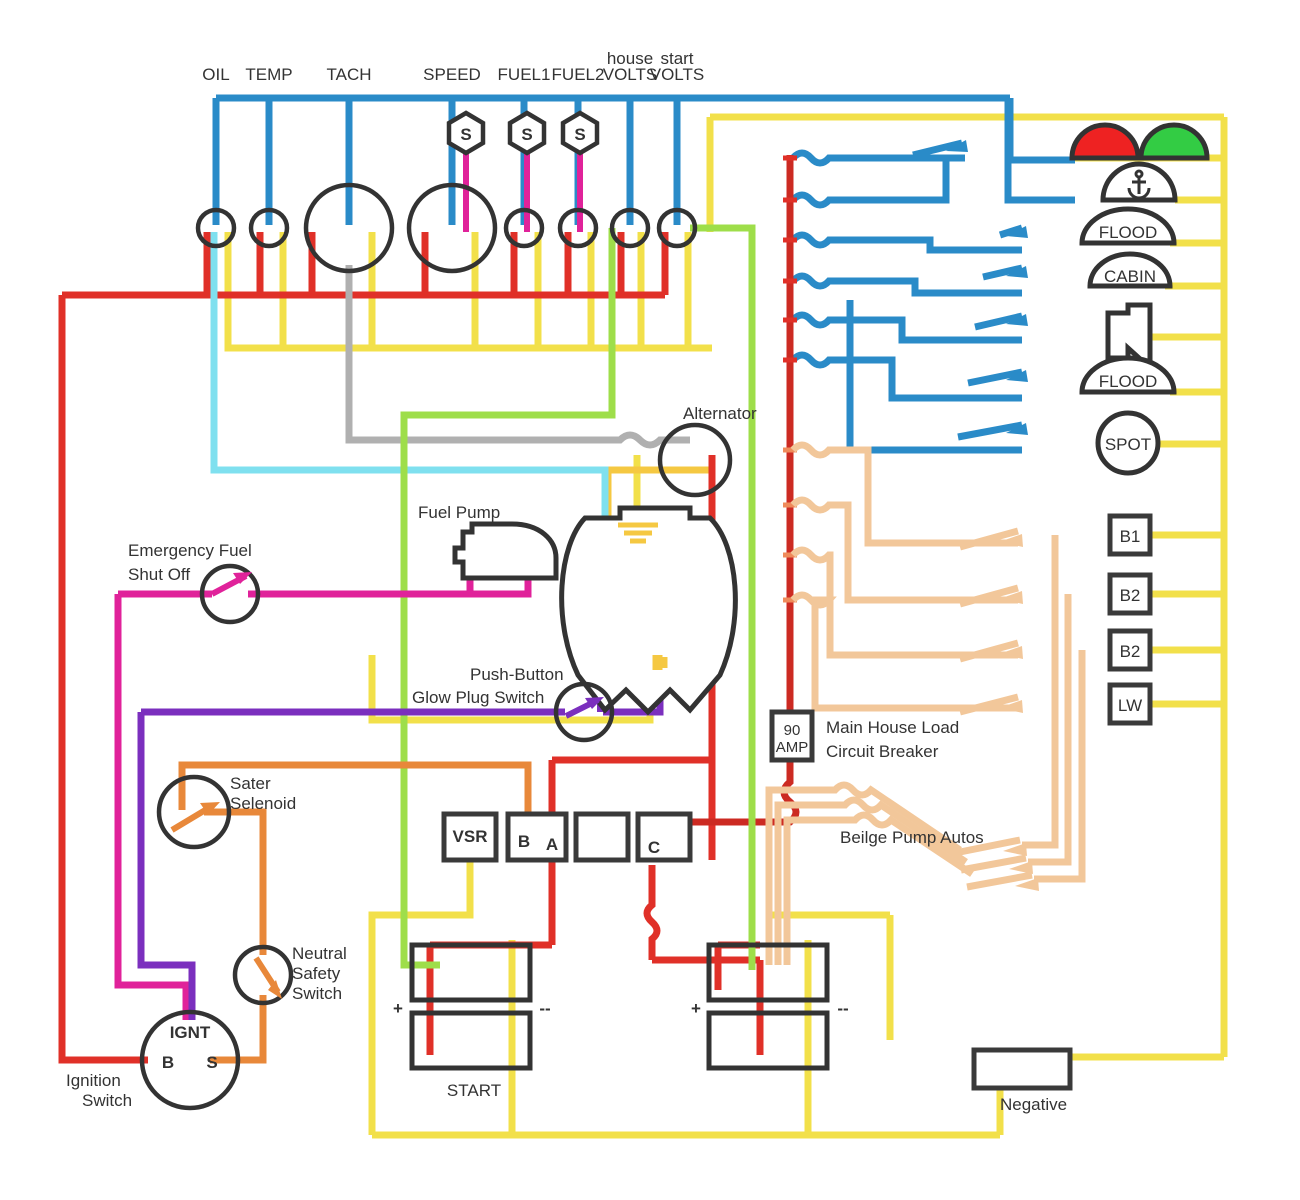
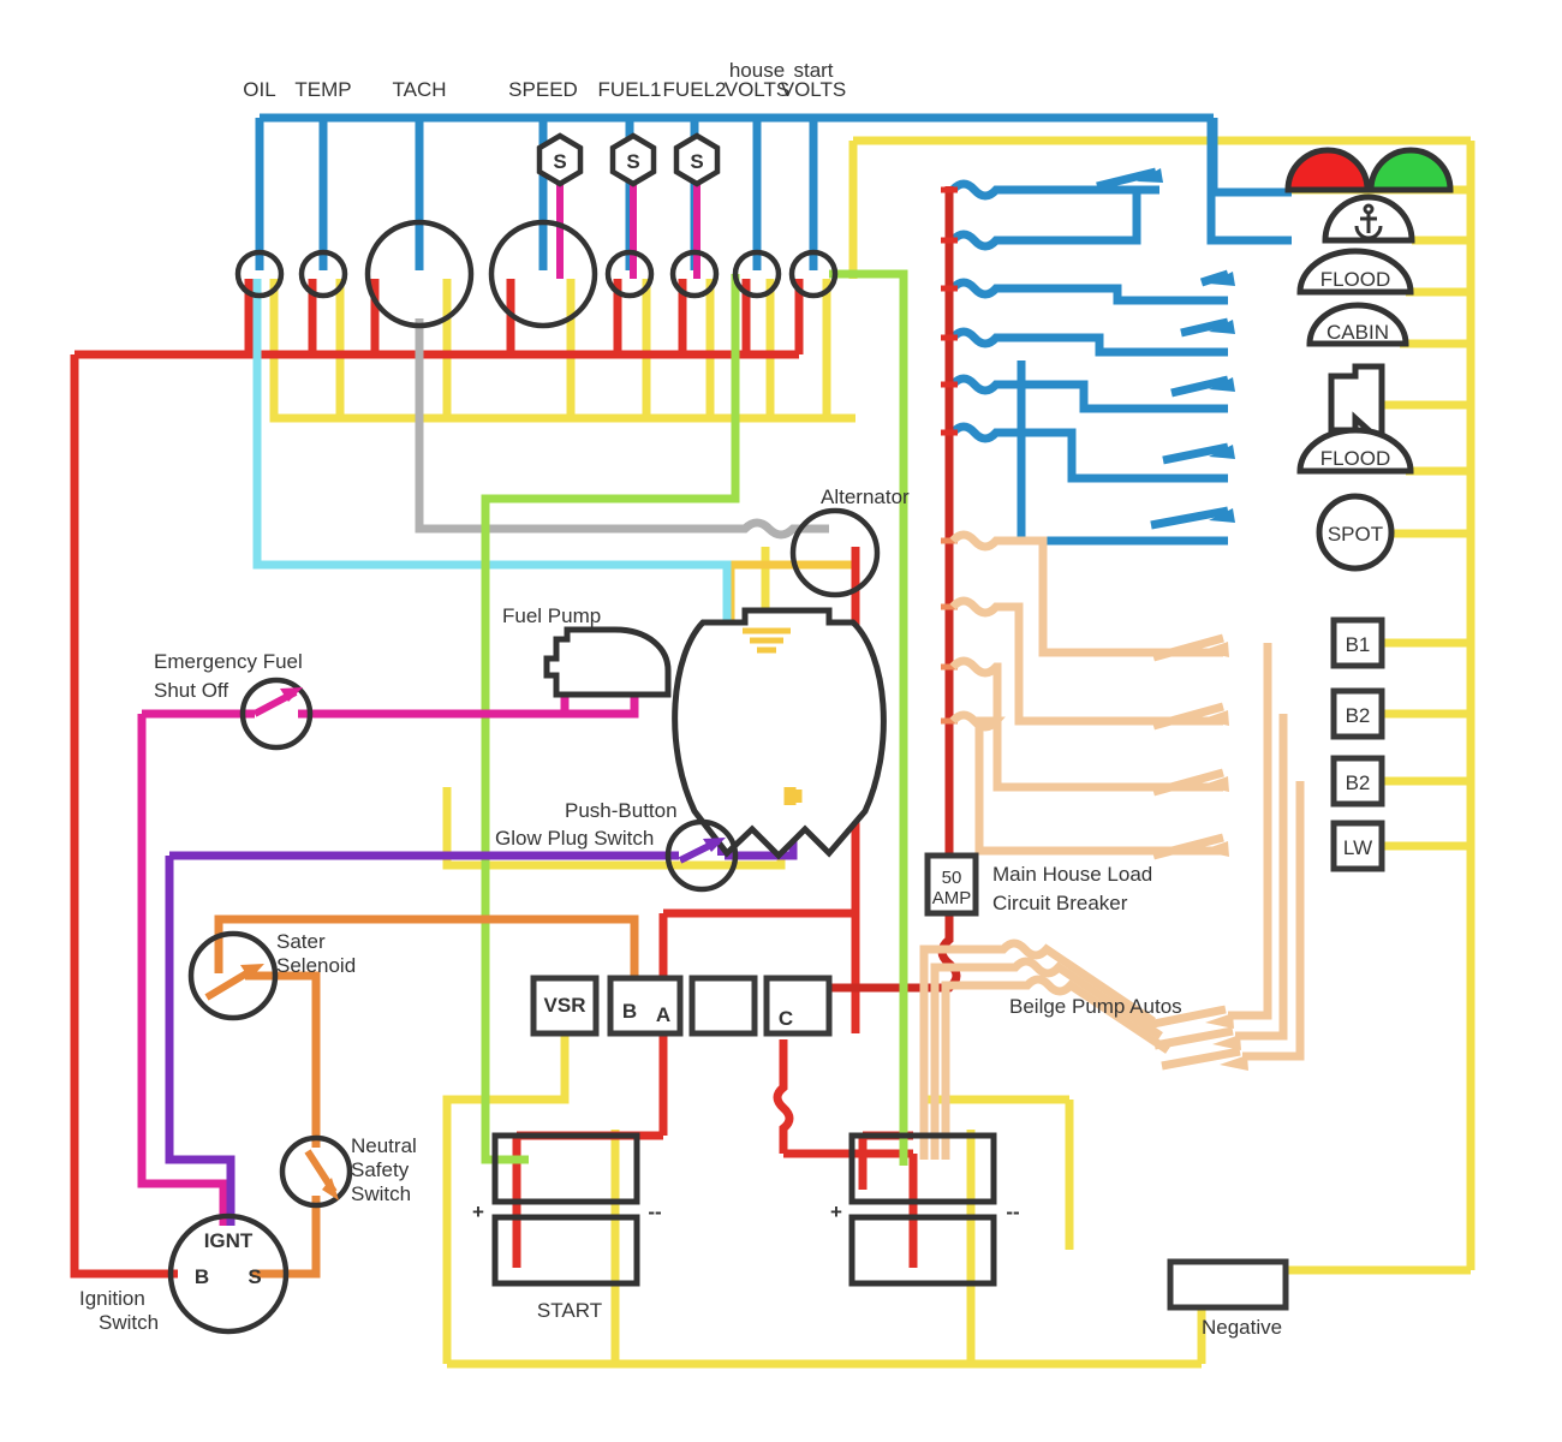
  S
  S
  S
  OIL
  TEMP
  TACH
  SPEED
  FUEL1
  FUEL2
  house
  VOLTS
  start
  VOLTS
  FLOOD
  CABIN
  FLOOD
  SPOT
  B1
  B2
  B2
  LW
  Alternator
  Fuel Pump
  Emergency Fuel
  Shut Off
  Push-Button
  Glow Plug Switch
  Sater
  Selenoid
  Neutral
  Safety
  Switch
  IGNT
  B
  S
  Ignition
  Switch
- 90
+ 50
  AMP
  Main House Load
  Circuit Breaker
  Beilge Pump Autos
  VSR
  B
  A
  C
  +
  --
  START
  +
  --
  Negative
